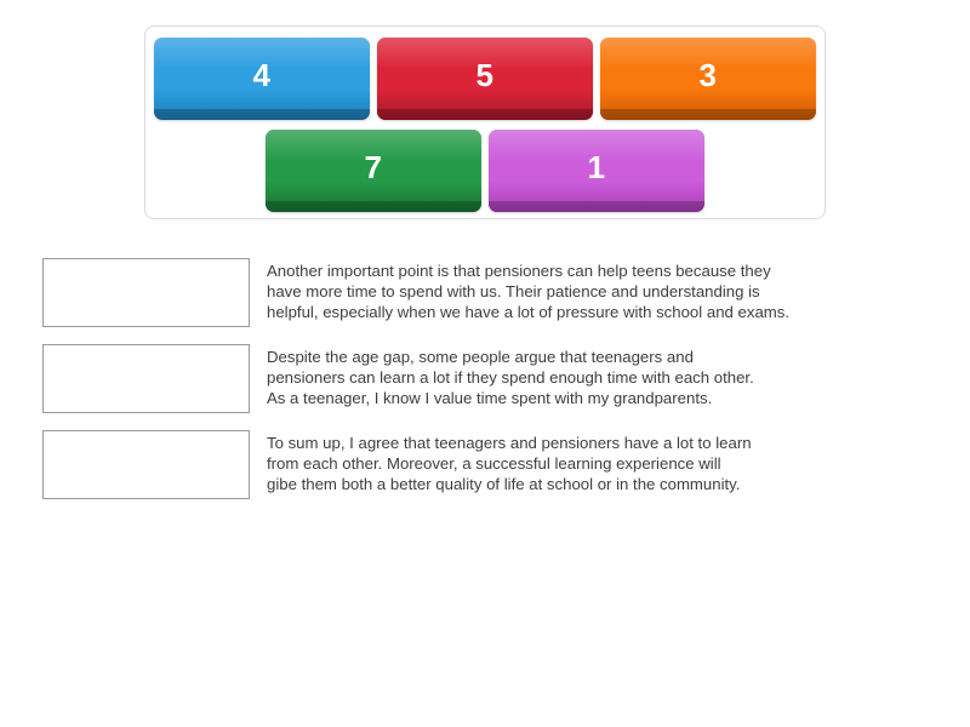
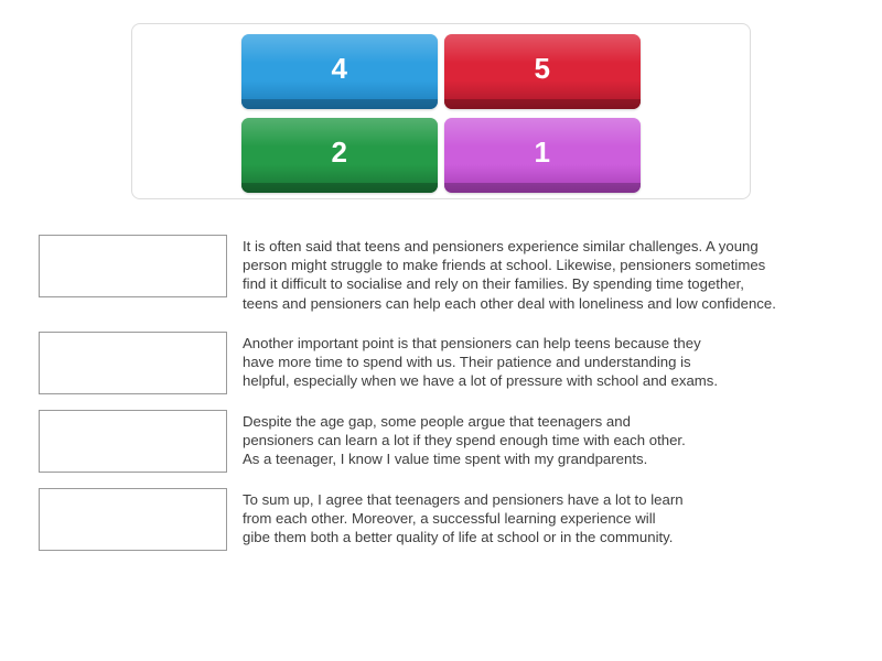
  4
  5
- 3
- 7
+ 2
  1
+ It is often said that teens and pensioners experience similar challenges. A young
+ person might struggle to make friends at school. Likewise, pensioners sometimes
+ find it difficult to socialise and rely on their families. By spending time together,
+ teens and pensioners can help each other deal with loneliness and low confidence.
  Another important point is that pensioners can help teens because they
  have more time to spend with us. Their patience and understanding is
  helpful, especially when we have a lot of pressure with school and exams.
  Despite the age gap, some people argue that teenagers and
  pensioners can learn a lot if they spend enough time with each other.
  As a teenager, I know I value time spent with my grandparents.
  To sum up, I agree that teenagers and pensioners have a lot to learn
  from each other. Moreover, a successful learning experience will
  gibe them both a better quality of life at school or in the community.
